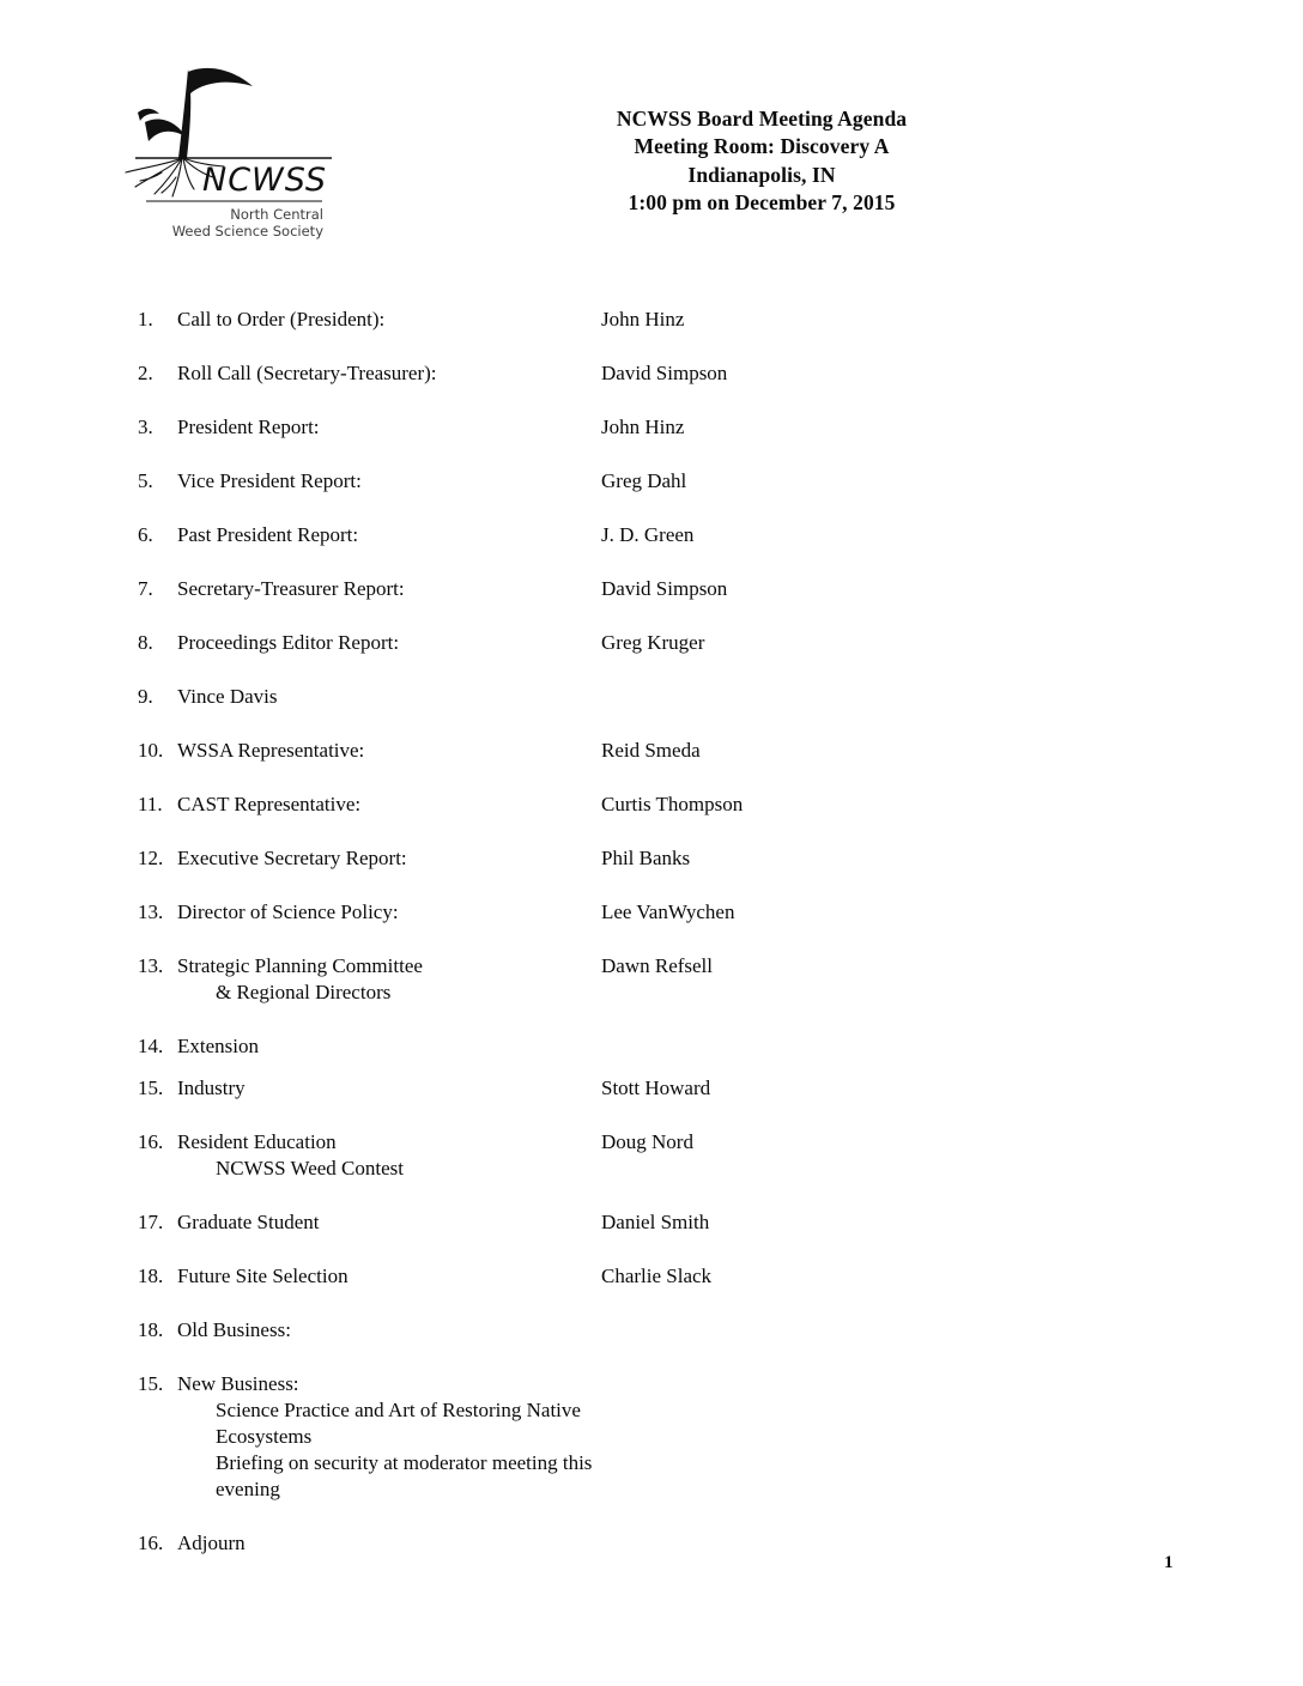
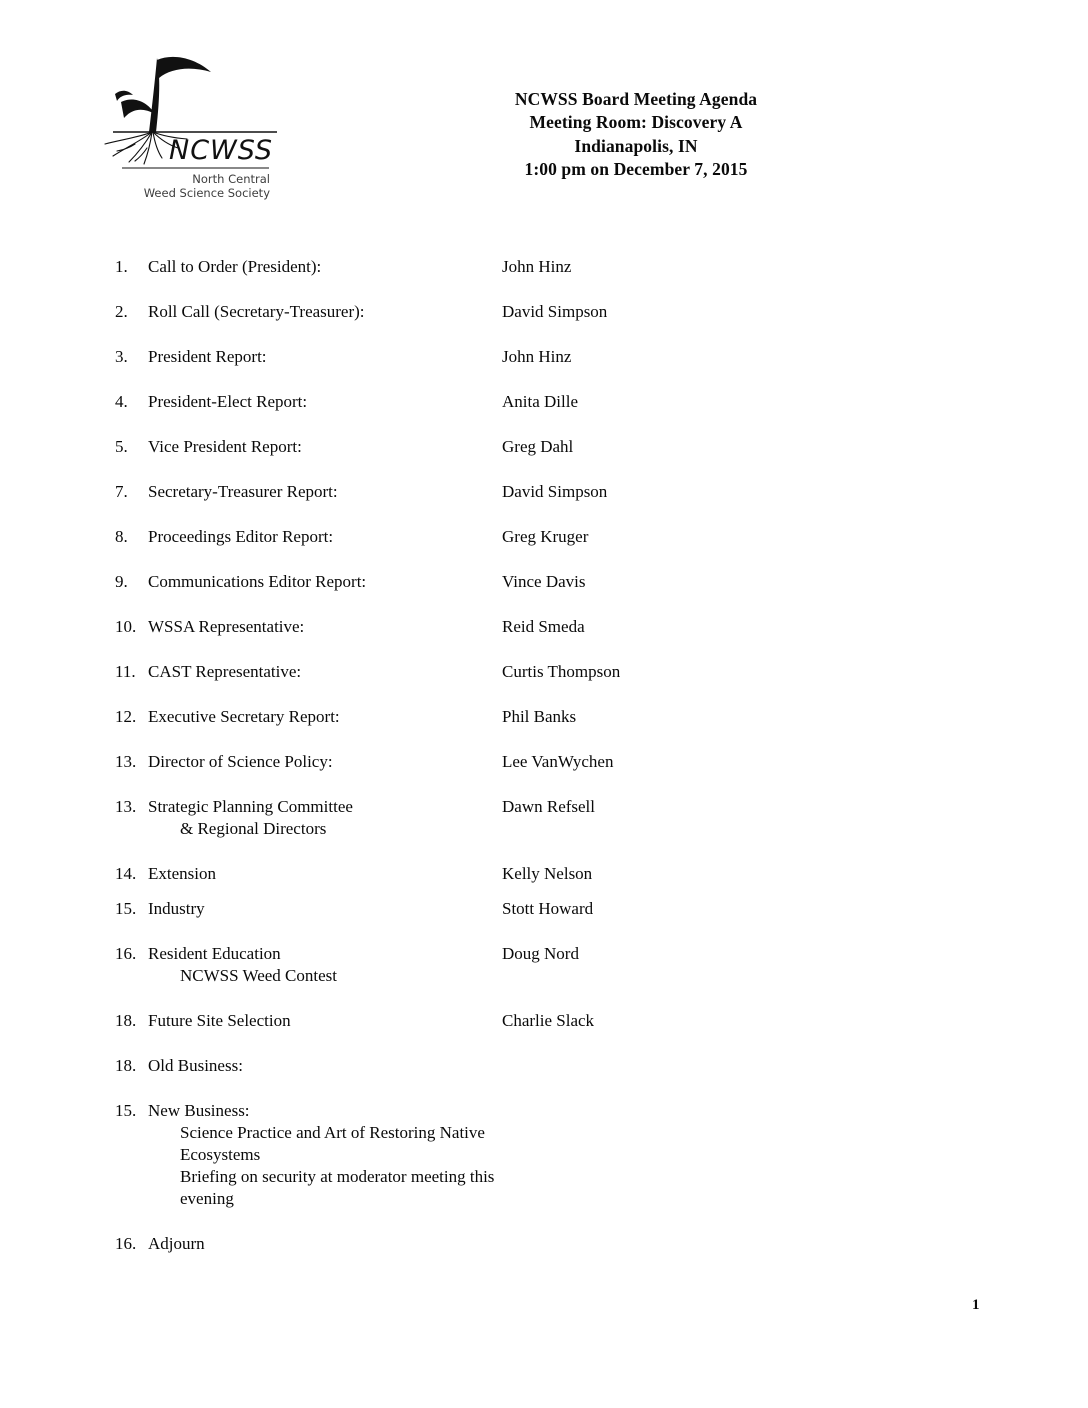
  NCWSS
  North Central
  Weed Science Society
  NCWSS Board Meeting Agenda
  Meeting Room: Discovery A
  Indianapolis, IN
  1:00 pm on December 7, 2015
  1.
  Call to Order (President):
  John Hinz
  2.
  Roll Call (Secretary-Treasurer):
  David Simpson
  3.
  President Report:
  John Hinz
+ 4.
+ President-Elect Report:
+ Anita Dille
  5.
  Vice President Report:
  Greg Dahl
- 6.
- Past President Report:
- J. D. Green
  7.
  Secretary-Treasurer Report:
  David Simpson
  8.
  Proceedings Editor Report:
  Greg Kruger
  9.
+ Communications Editor Report:
  Vince Davis
  10.
  WSSA Representative:
  Reid Smeda
  11.
  CAST Representative:
  Curtis Thompson
  12.
  Executive Secretary Report:
  Phil Banks
  13.
  Director of Science Policy:
  Lee VanWychen
  13.
  Strategic Planning Committee
  & Regional Directors
  Dawn Refsell
  14.
  Extension
+ Kelly Nelson
  15.
  Industry
  Stott Howard
  16.
  Resident Education
  NCWSS Weed Contest
  Doug Nord
- 17.
- Graduate Student
- Daniel Smith
  18.
  Future Site Selection
  Charlie Slack
  18.
  Old Business:
  15.
  New Business:
  Science Practice and Art of Restoring Native Ecosystems
  Briefing on security at moderator meeting this evening
  16.
  Adjourn
  1
